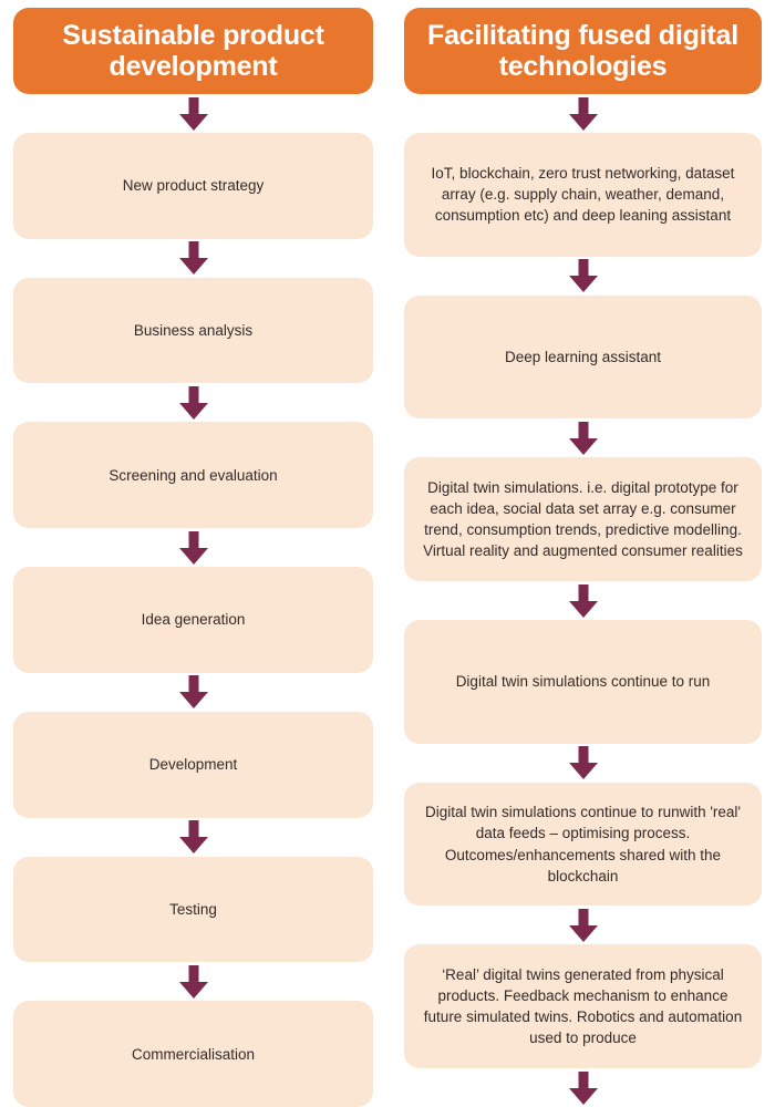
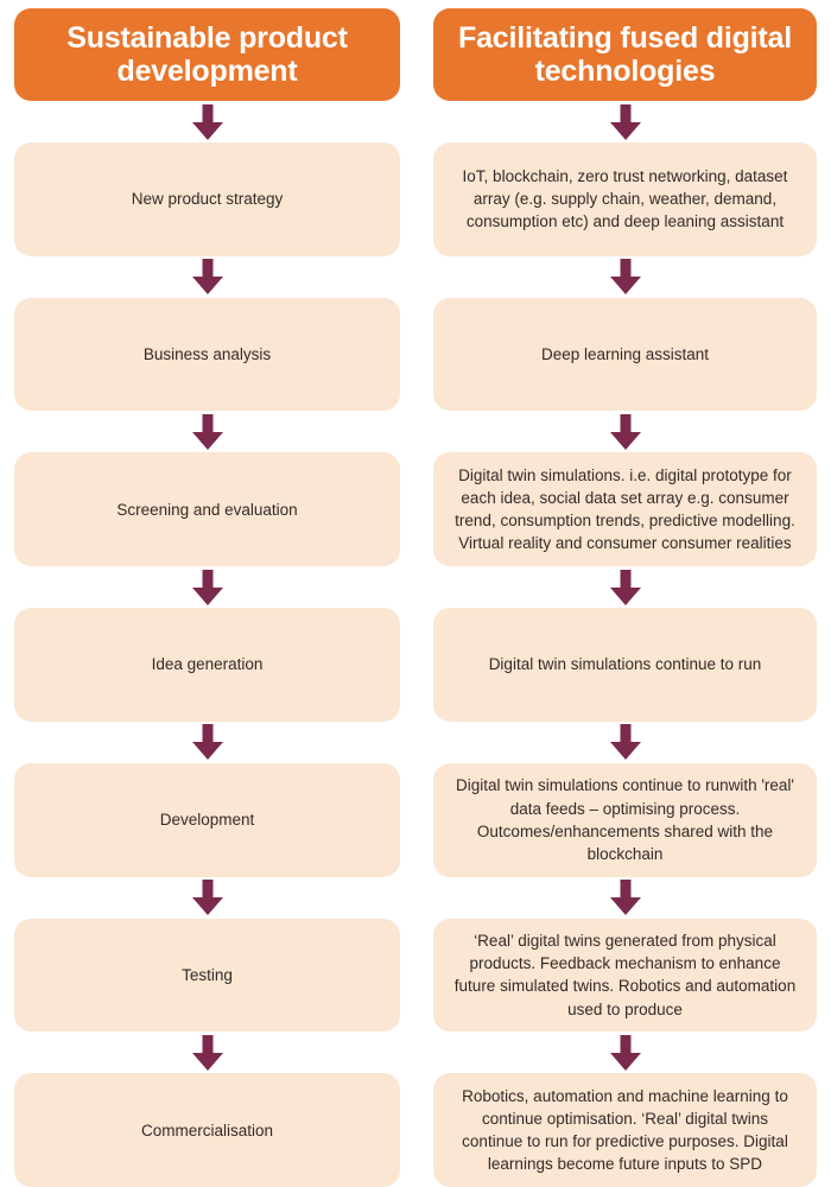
  Sustainable product development
  New product strategy
  Business analysis
  Screening and evaluation
  Idea generation
  Development
  Testing
  Commercialisation
  Facilitating fused digital technologies
  IoT, blockchain, zero trust networking, dataset array (e.g. supply chain, weather, demand, consumption etc) and deep leaning assistant
  Deep learning assistant
- Digital twin simulations. i.e. digital prototype for each idea, social data set array e.g. consumer trend, consumption trends, predictive modelling. Virtual reality and augmented consumer realities
+ Digital twin simulations. i.e. digital prototype for each idea, social data set array e.g. consumer trend, consumption trends, predictive modelling. Virtual reality and consumer consumer realities
  Digital twin simulations continue to run
  Digital twin simulations continue to runwith 'real' data feeds – optimising process. Outcomes/enhancements shared with the blockchain
  ‘Real’ digital twins generated from physical products. Feedback mechanism to enhance future simulated twins. Robotics and automation used to produce
+ Robotics, automation and machine learning to continue optimisation. ‘Real’ digital twins continue to run for predictive purposes. Digital learnings become future inputs to SPD
